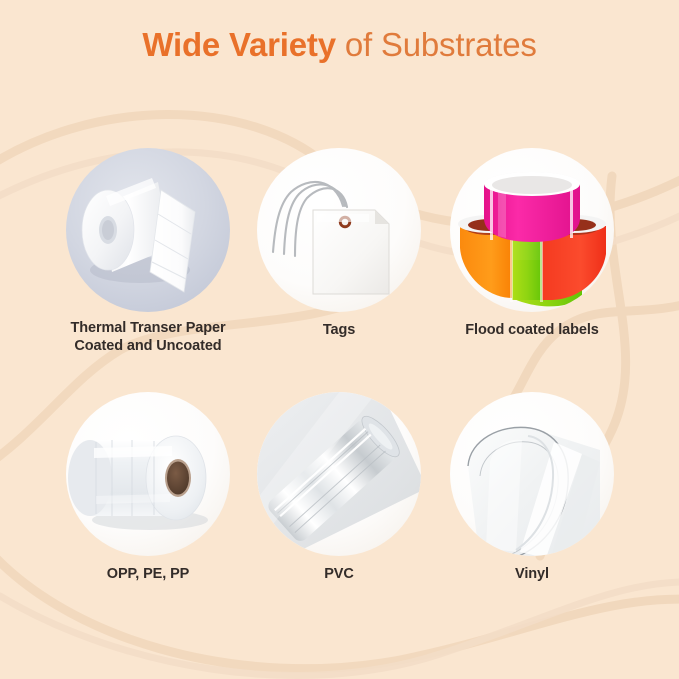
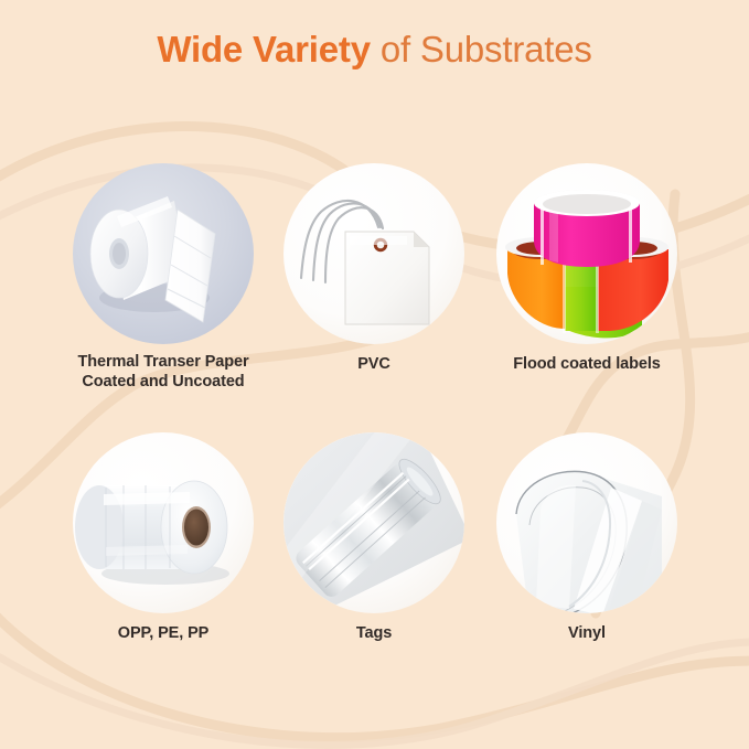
  Wide Variety of Substrates
  Thermal Transer Paper
  Coated and Uncoated
- Tags
+ PVC
  Flood coated labels
  OPP, PE, PP
- PVC
+ Tags
  Vinyl
